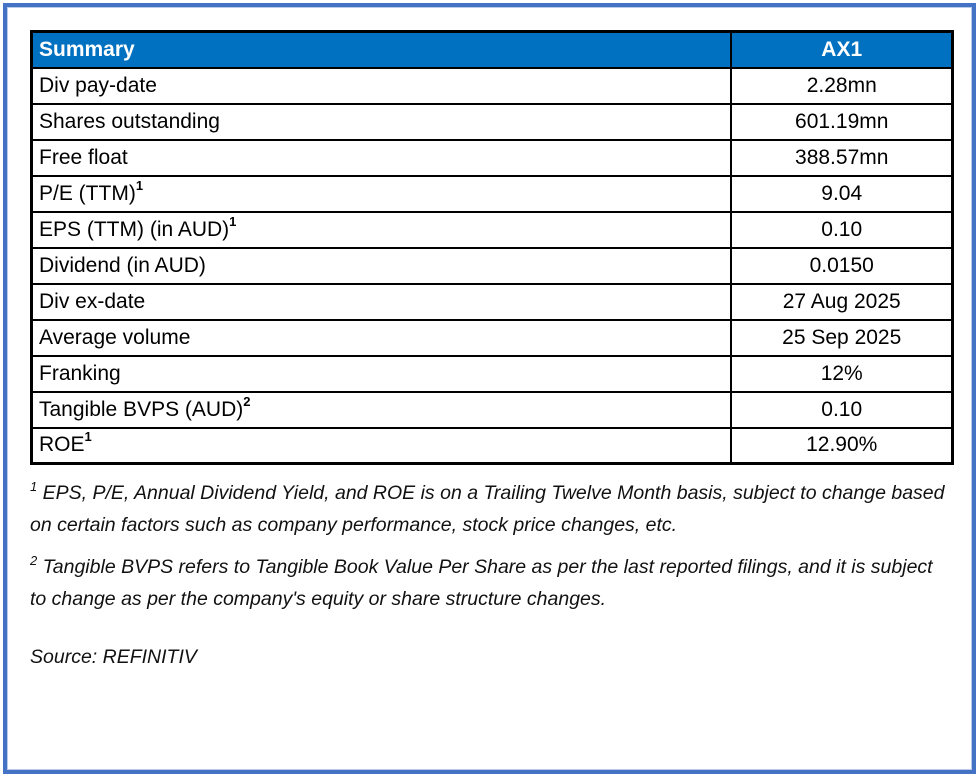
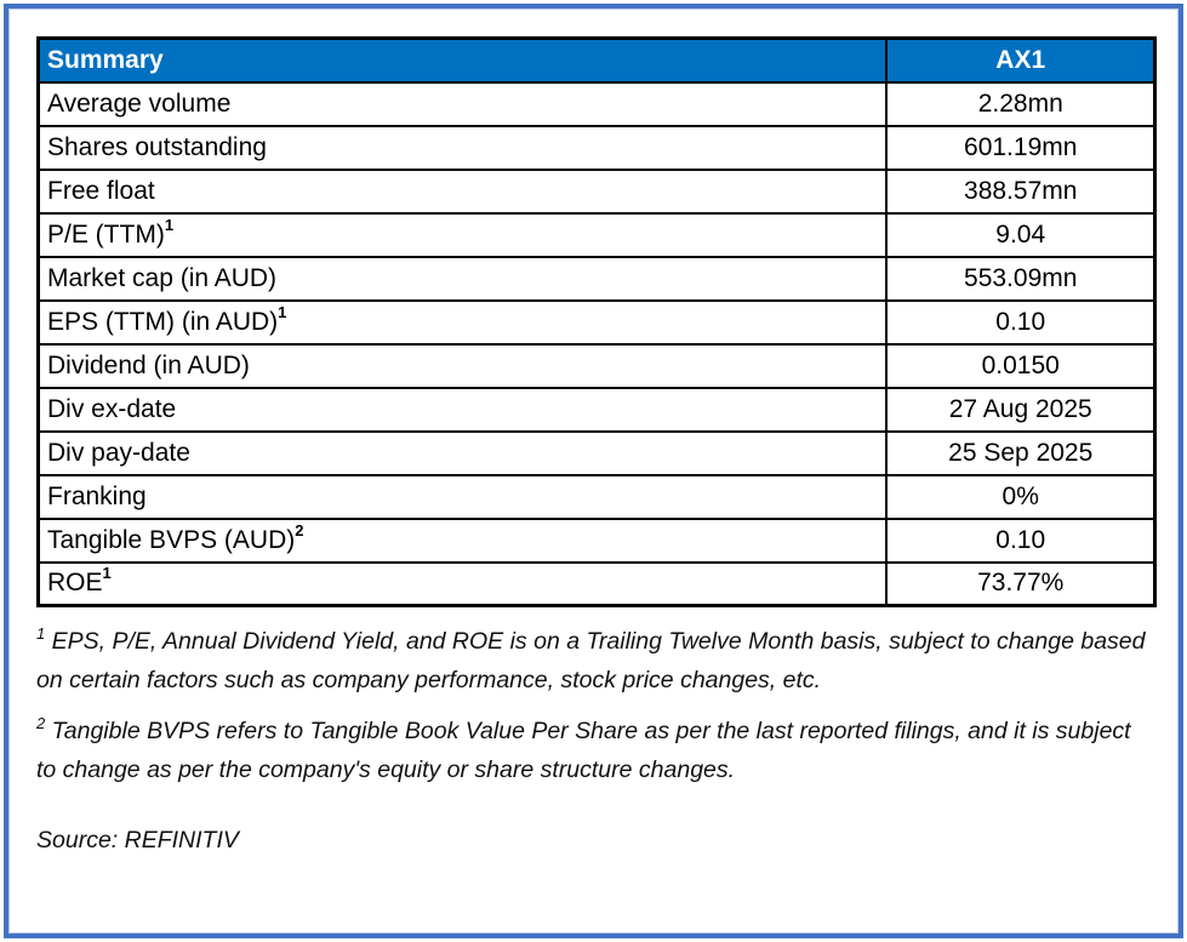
  Summary	AX1
- Div pay-date	2.28mn
+ Average volume	2.28mn
  Shares outstanding	601.19mn
  Free float	388.57mn
  P/E (TTM)1	9.04
+ Market cap (in AUD)	553.09mn
  EPS (TTM) (in AUD)1	0.10
  Dividend (in AUD)	0.0150
  Div ex-date	27 Aug 2025
- Average volume	25 Sep 2025
+ Div pay-date	25 Sep 2025
- Franking	12%
+ Franking	0%
  Tangible BVPS (AUD)2	0.10
- ROE1	12.90%
+ ROE1	73.77%
  1 EPS, P/E, Annual Dividend Yield, and ROE is on a Trailing Twelve Month basis, subject to change based on certain factors such as company performance, stock price changes, etc.
  2 Tangible BVPS refers to Tangible Book Value Per Share as per the last reported filings, and it is subject to change as per the company's equity or share structure changes.
  Source: REFINITIV
